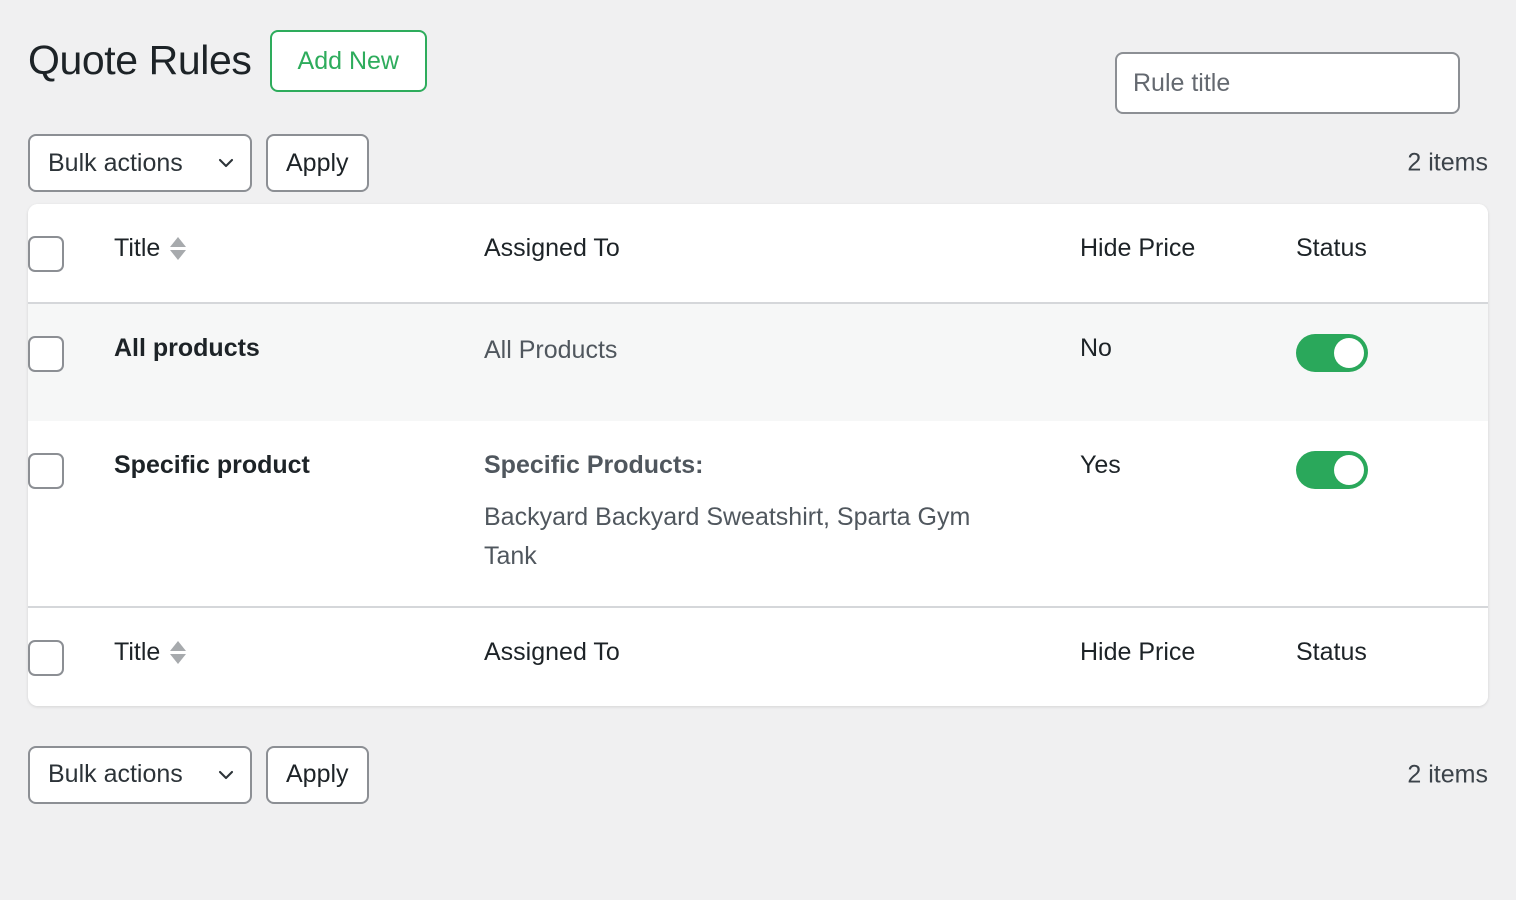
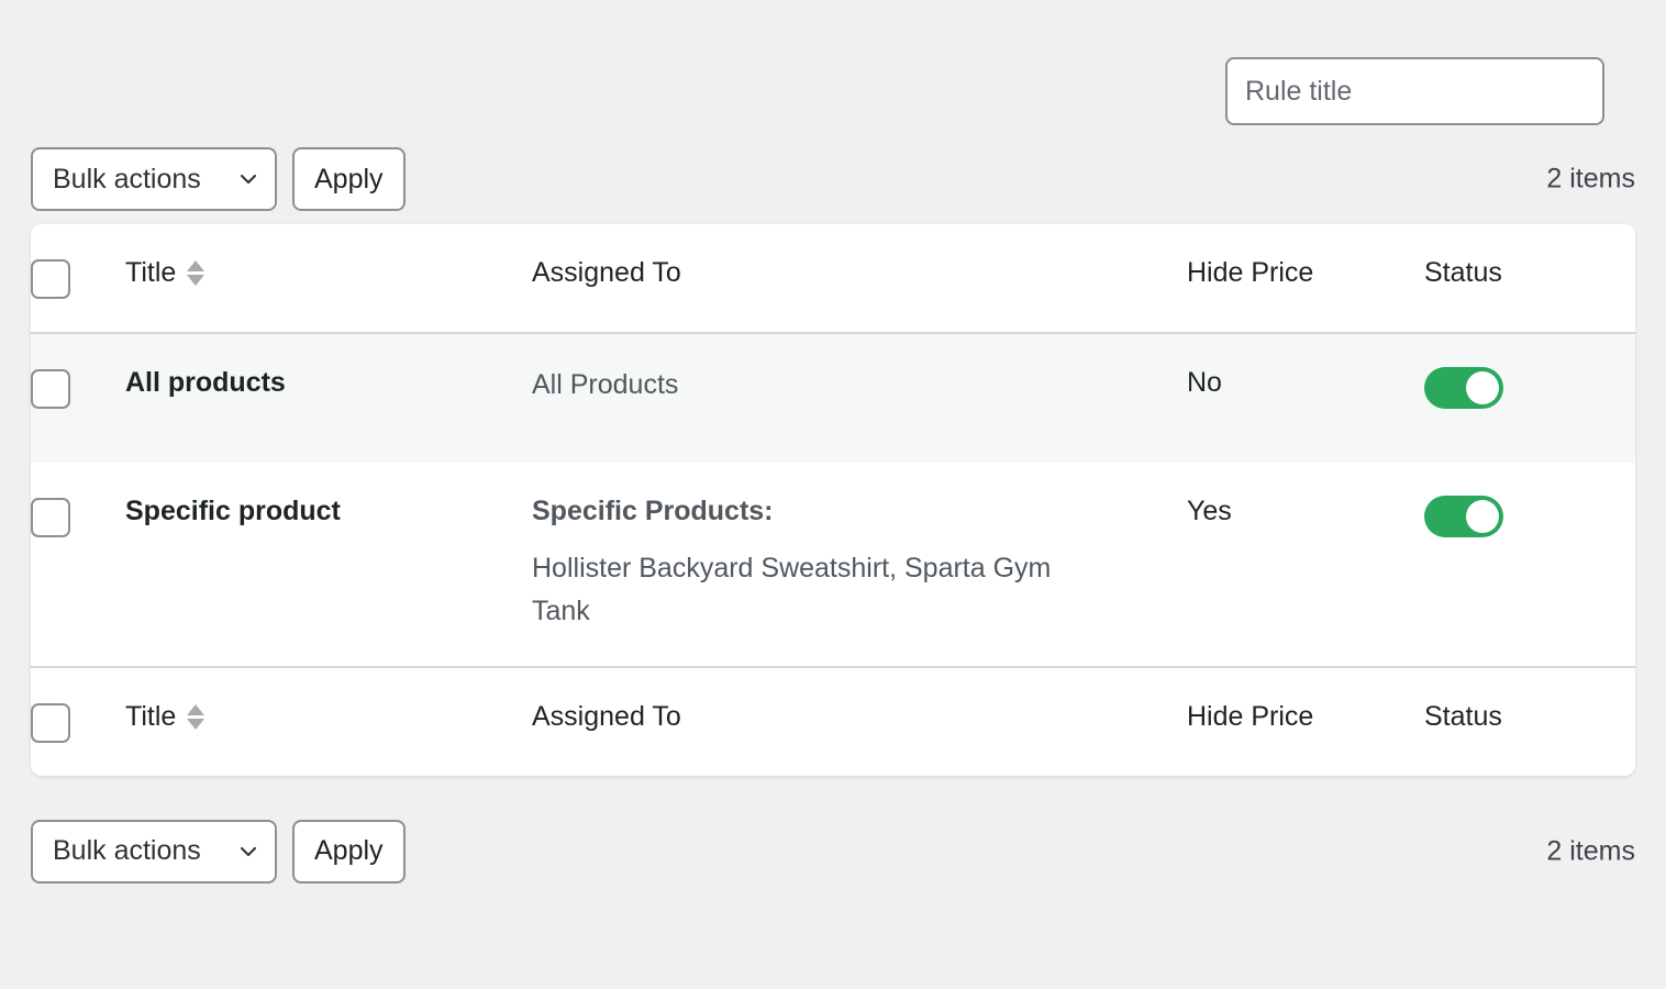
- Quote Rules
- Add New
  Rule title
  Bulk actions
  Apply
  2 items
  	Title	Assigned To	Hide Price	Status
  	All products	All Products	No
- 	Specific product	Specific Products: Backyard Backyard Sweatshirt, Sparta Gym Tank	Yes
+ 	Specific product	Specific Products: Hollister Backyard Sweatshirt, Sparta Gym Tank	Yes
  	Title	Assigned To	Hide Price	Status
  Bulk actions
  Apply
  2 items
